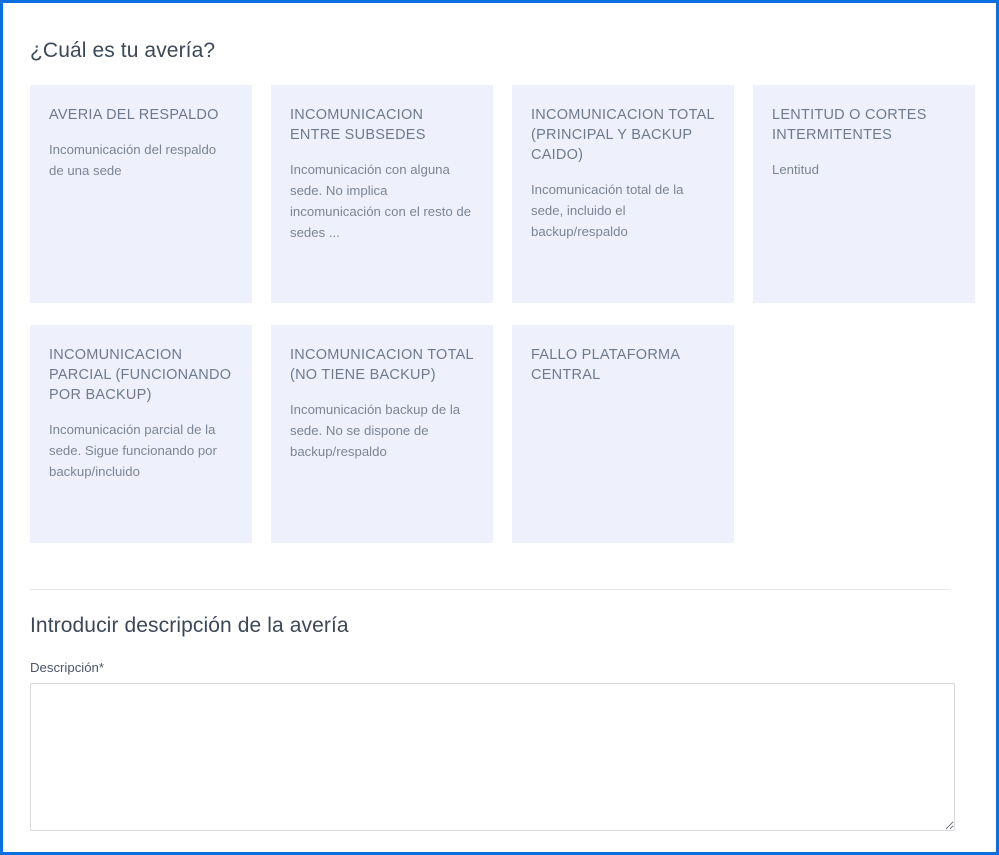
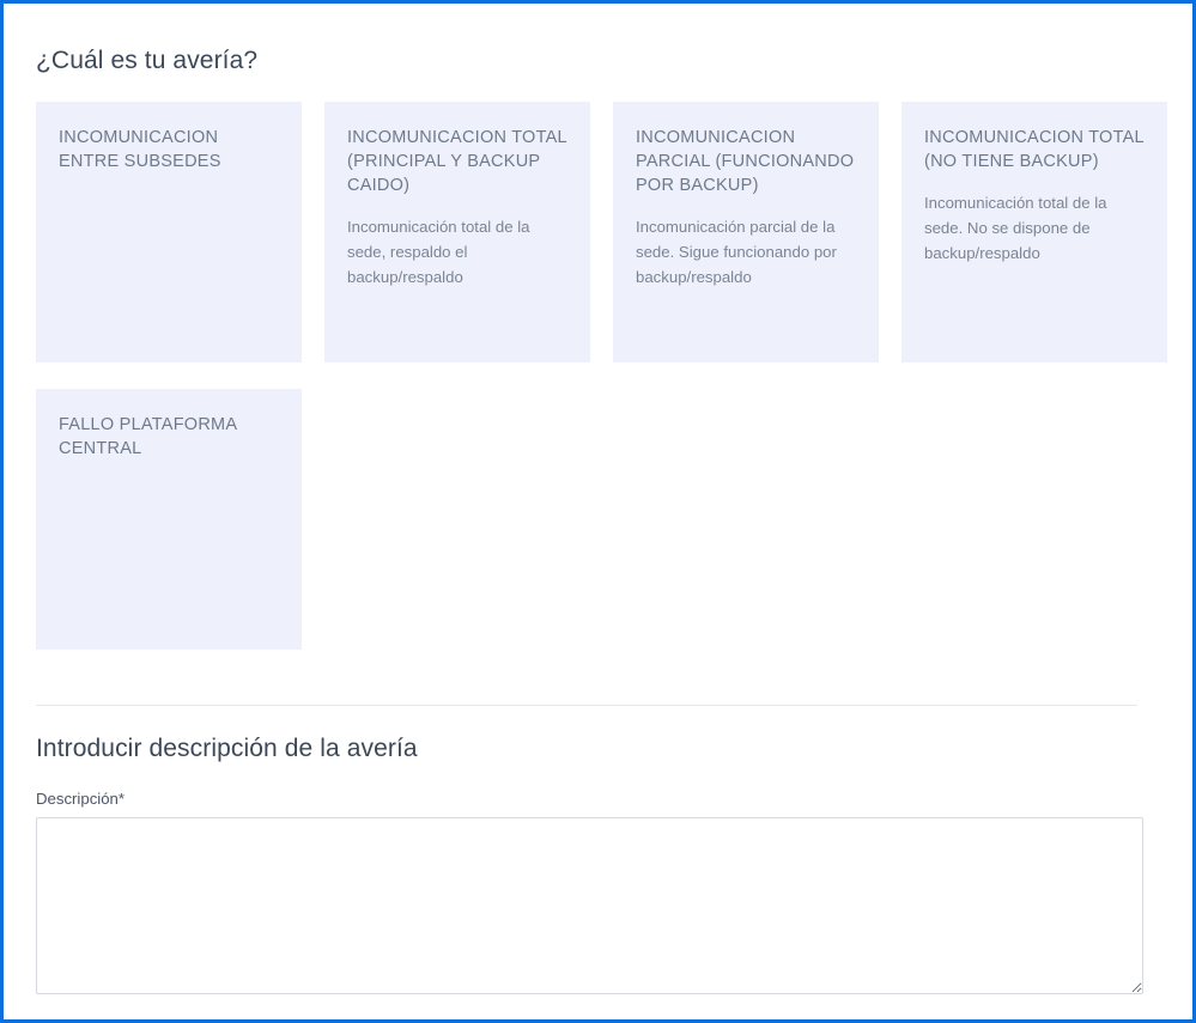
  ¿Cuál es tu avería?
- AVERIA DEL RESPALDO
- Incomunicación del respaldo de una sede
  INCOMUNICACION ENTRE SUBSEDES
- Incomunicación con alguna sede. No implica incomunicación con el resto de sedes ...
  INCOMUNICACION TOTAL (PRINCIPAL Y BACKUP CAIDO)
- Incomunicación total de la sede, incluido el backup/respaldo
+ Incomunicación total de la sede, respaldo el backup/respaldo
- LENTITUD O CORTES INTERMITENTES
- Lentitud
  INCOMUNICACION PARCIAL (FUNCIONANDO POR BACKUP)
- Incomunicación parcial de la sede. Sigue funcionando por backup/incluido
+ Incomunicación parcial de la sede. Sigue funcionando por backup/respaldo
  INCOMUNICACION TOTAL (NO TIENE BACKUP)
- Incomunicación backup de la sede. No se dispone de backup/respaldo
+ Incomunicación total de la sede. No se dispone de backup/respaldo
  FALLO PLATAFORMA CENTRAL
  Introducir descripción de la avería
  Descripción*
